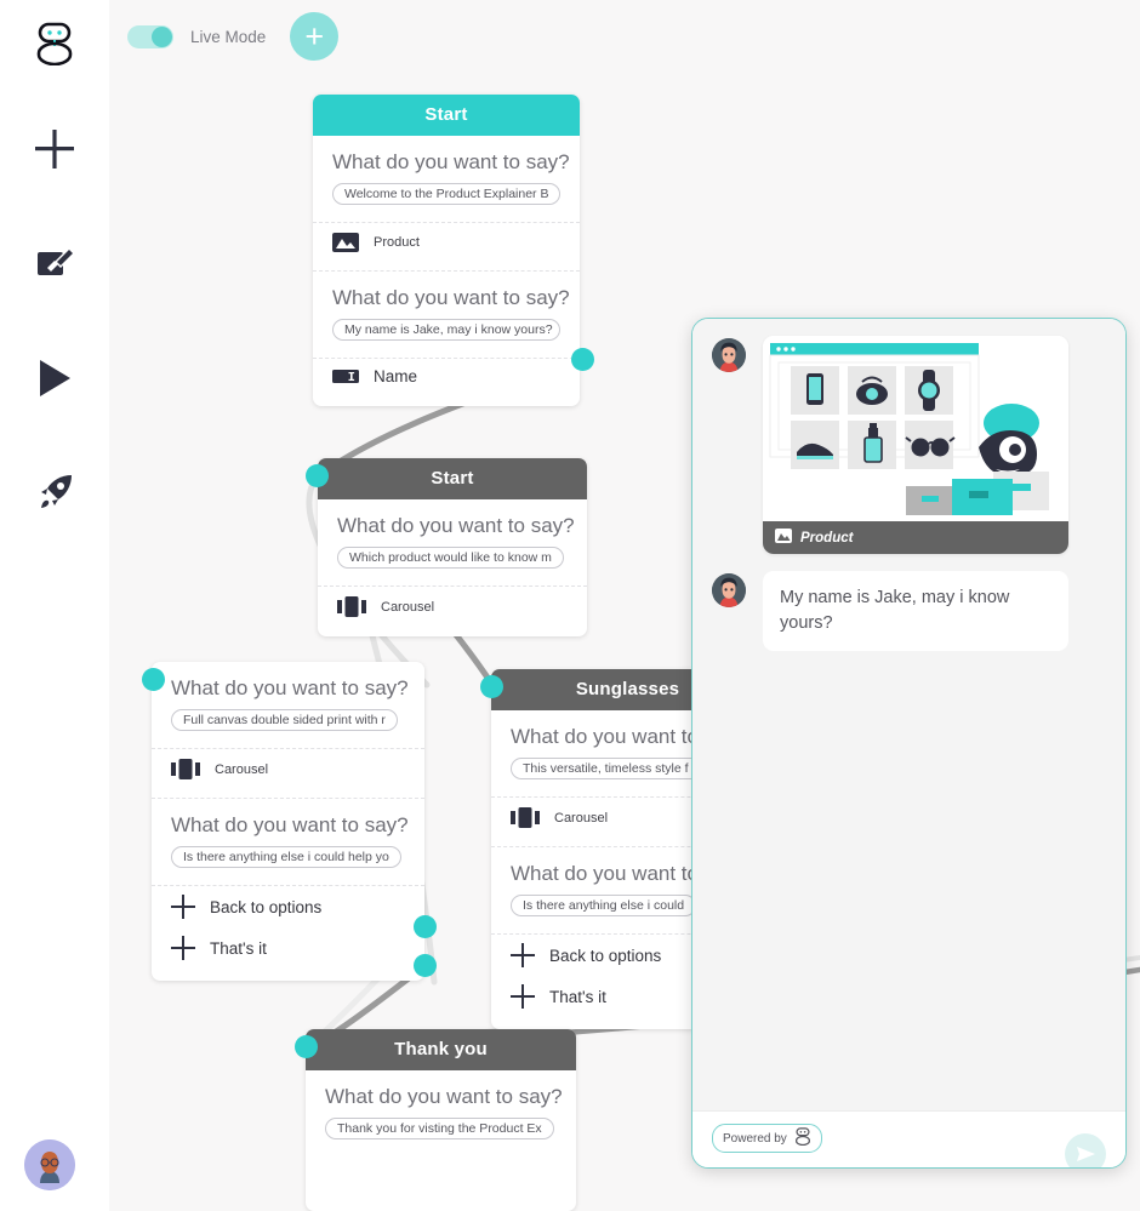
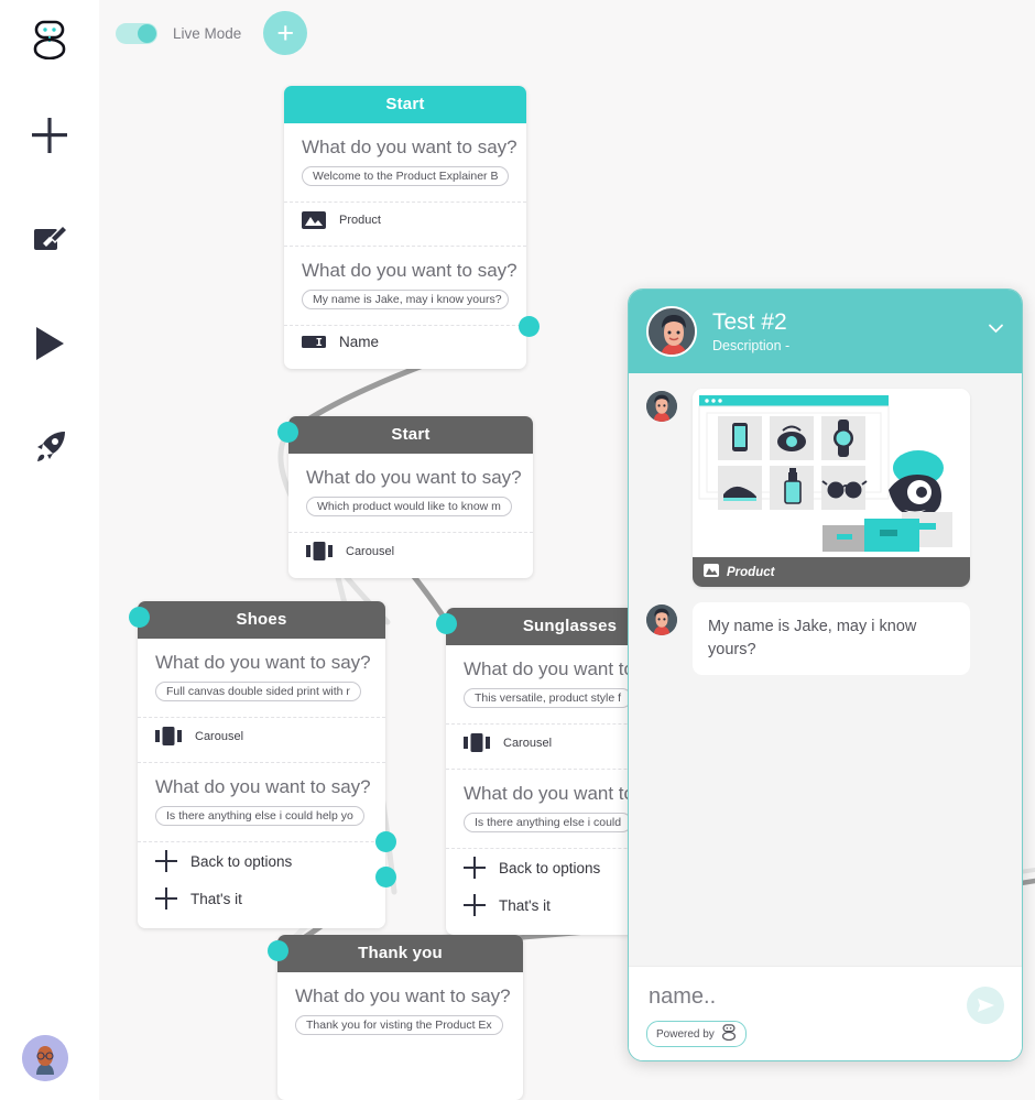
  Live Mode
  +
  Start
  What do you want to say?
  Welcome to the Product Explainer B
  Product
  What do you want to say?
  My name is Jake, may i know yours?
  Name
  Start
  What do you want to say?
  Which product would like to know m
  Carousel
+ Shoes
  What do you want to say?
  Full canvas double sided print with r
  Carousel
  What do you want to say?
  Is there anything else i could help yo
  Back to options
  That's it
  Sunglasses
  What do you want t
- This versatile, timeless style f
+ This versatile, product style f
  Carousel
  What do you want t
  Is there anything else i could
  Back to options
  That's it
  Thank you
  What do you want to say?
  Thank you for visting the Product Ex
+ Test #2
+ Description -
  Product
  My name is Jake, may i know yours?
+ name..
  Powered by
